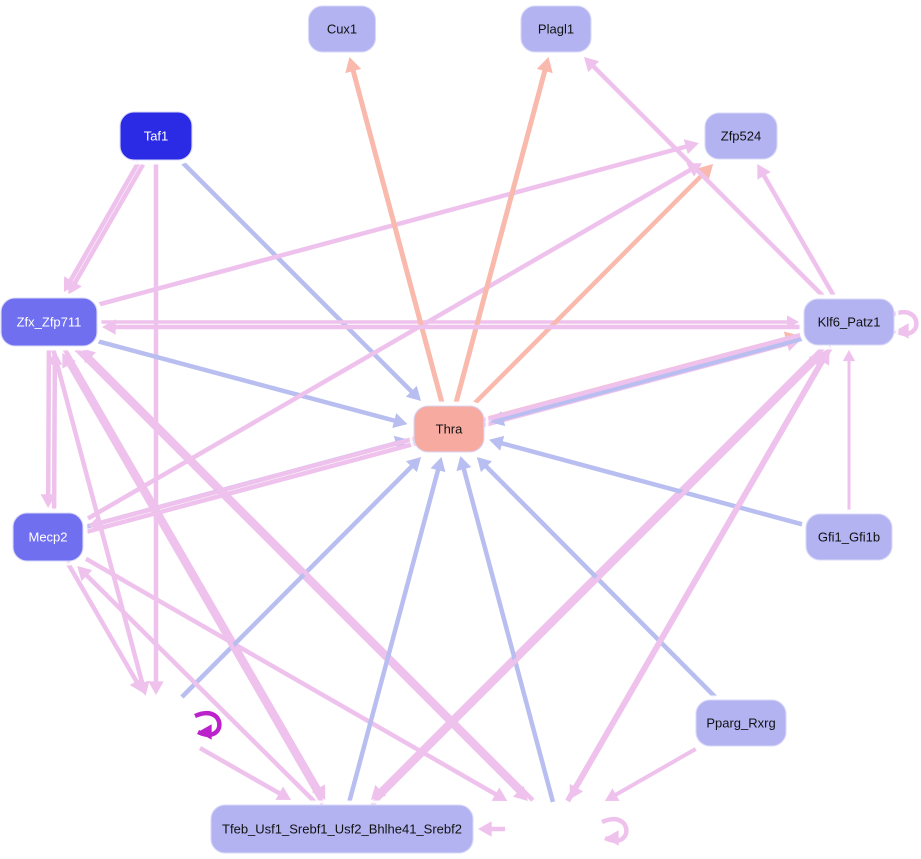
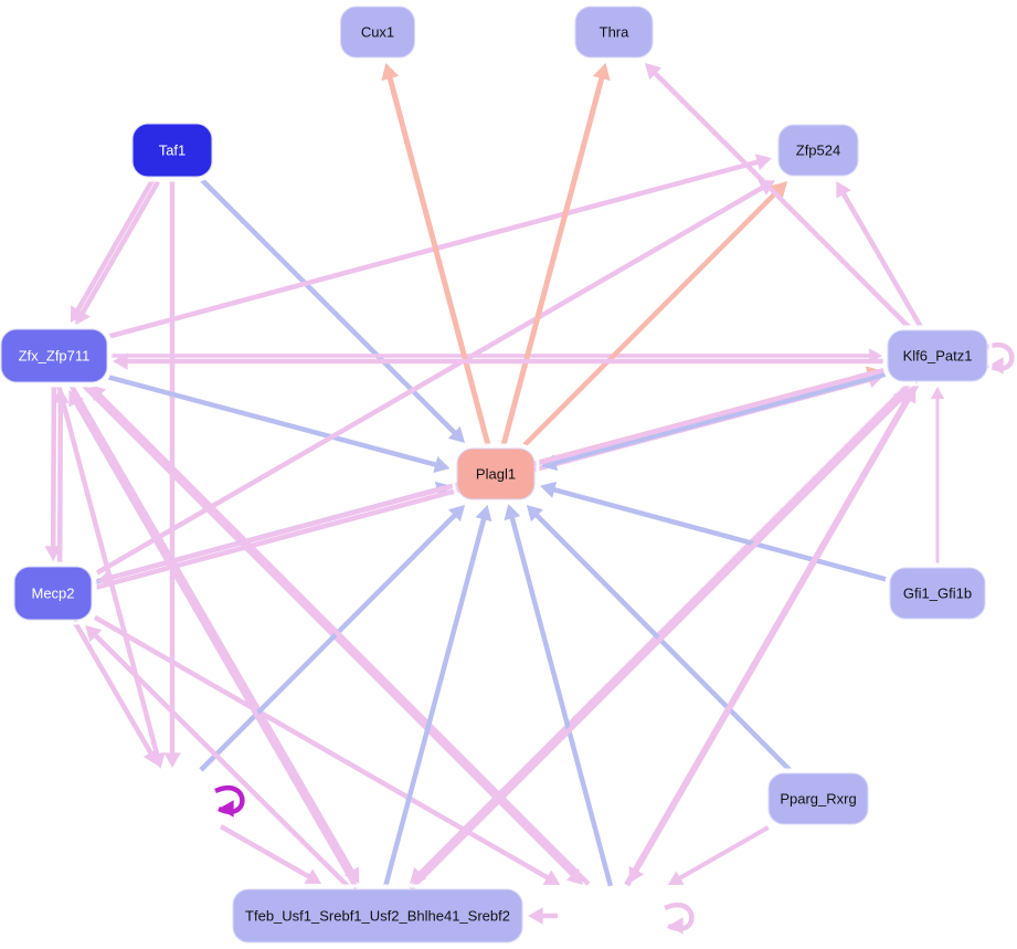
  Cux1
- Plagl1
+ Thra
  Taf1
  Zfp524
  Zfx_Zfp711
  Klf6_Patz1
- Thra
+ Plagl1
  Mecp2
  Gfi1_Gfi1b
  Pparg_Rxrg
  Tfeb_Usf1_Srebf1_Usf2_Bhlhe41_Srebf2
